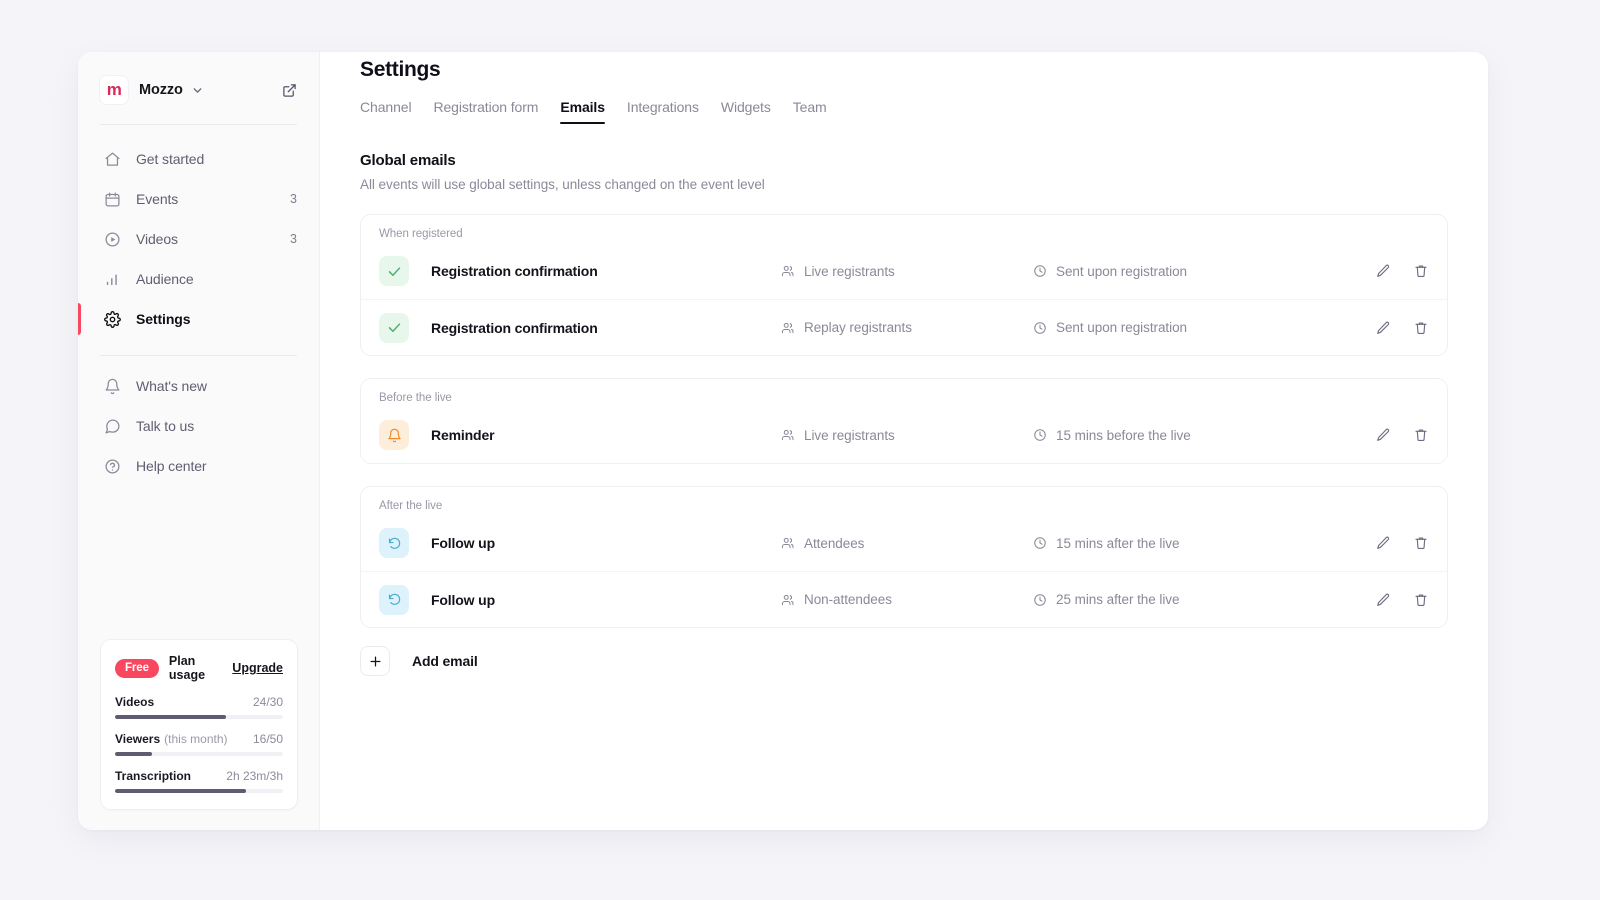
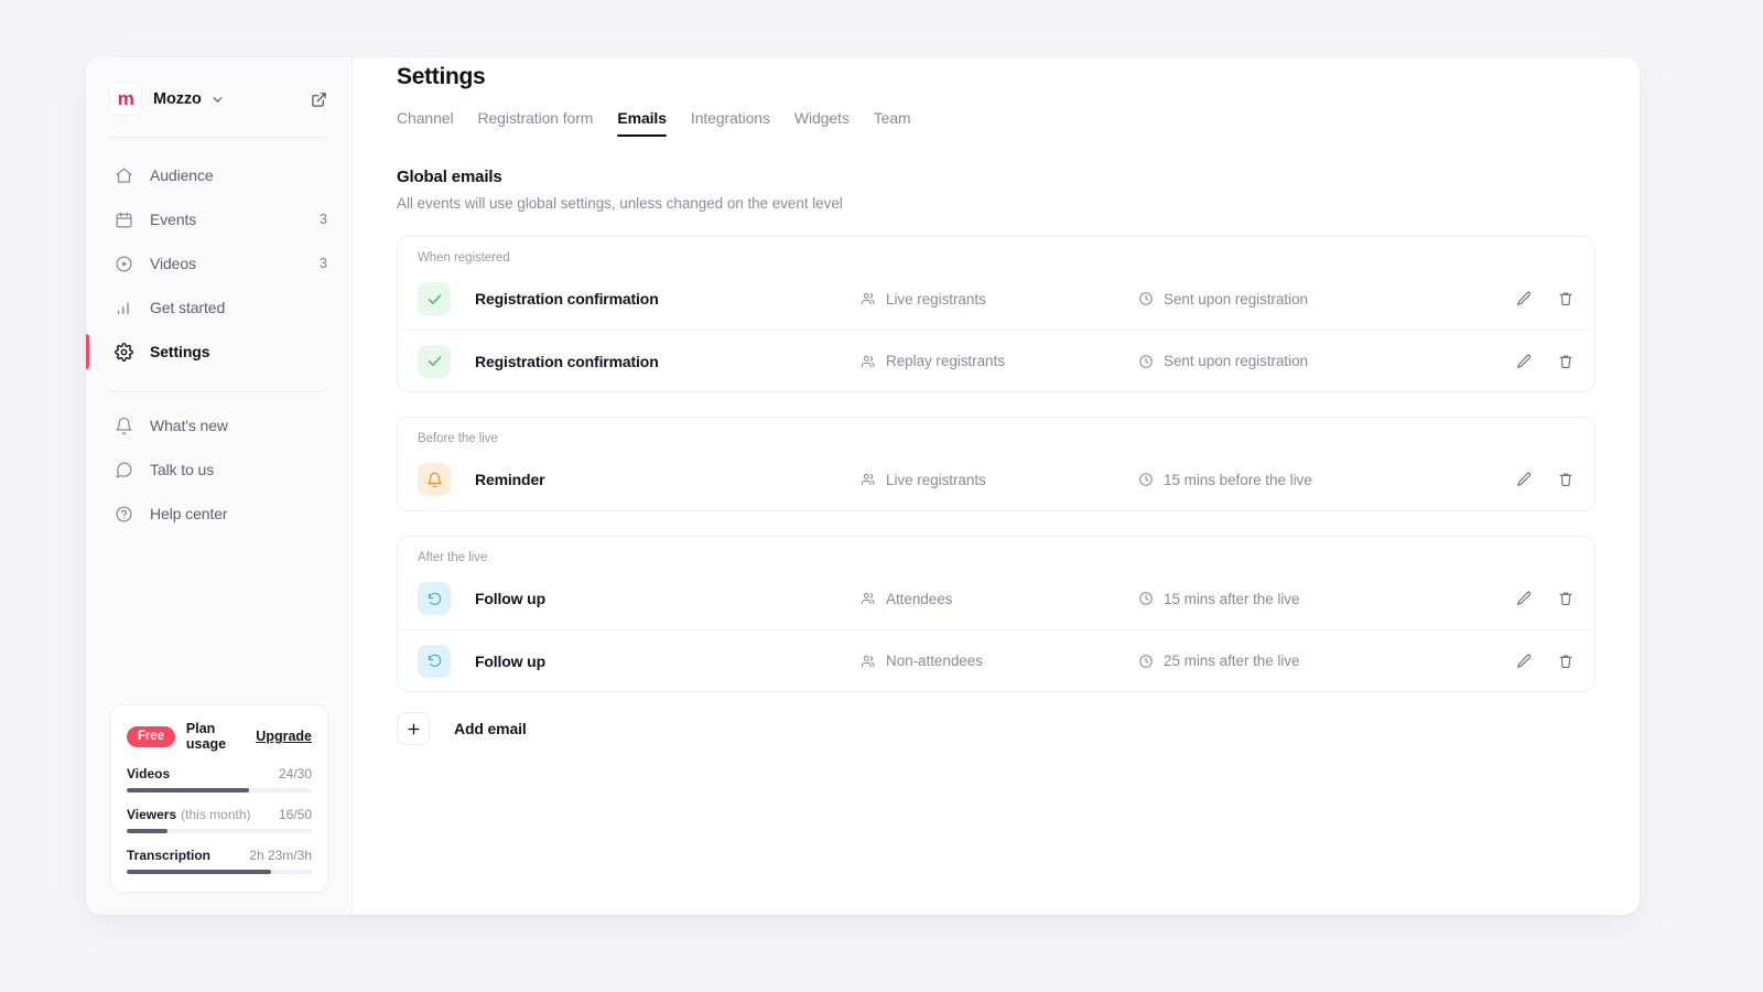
  m
  Mozzo
- Get started
+ Audience
  Events
  3
  Videos
  3
- Audience
+ Get started
  Settings
  What's new
  Talk to us
  Help center
  Free
  Plan usage
  Upgrade
  Videos
  24/30
  Viewers
  (this month)
  16/50
  Transcription
  2h 23m/3h
  Settings
  Channel
  Registration form
  Emails
  Integrations
  Widgets
  Team
  Global emails
  All events will use global settings, unless changed on the event level
  When registered
  Registration confirmation
  Live registrants
  Sent upon registration
  Registration confirmation
  Replay registrants
  Sent upon registration
  Before the live
  Reminder
  Live registrants
  15 mins before the live
  After the live
  Follow up
  Attendees
  15 mins after the live
  Follow up
  Non-attendees
  25 mins after the live
  Add email
